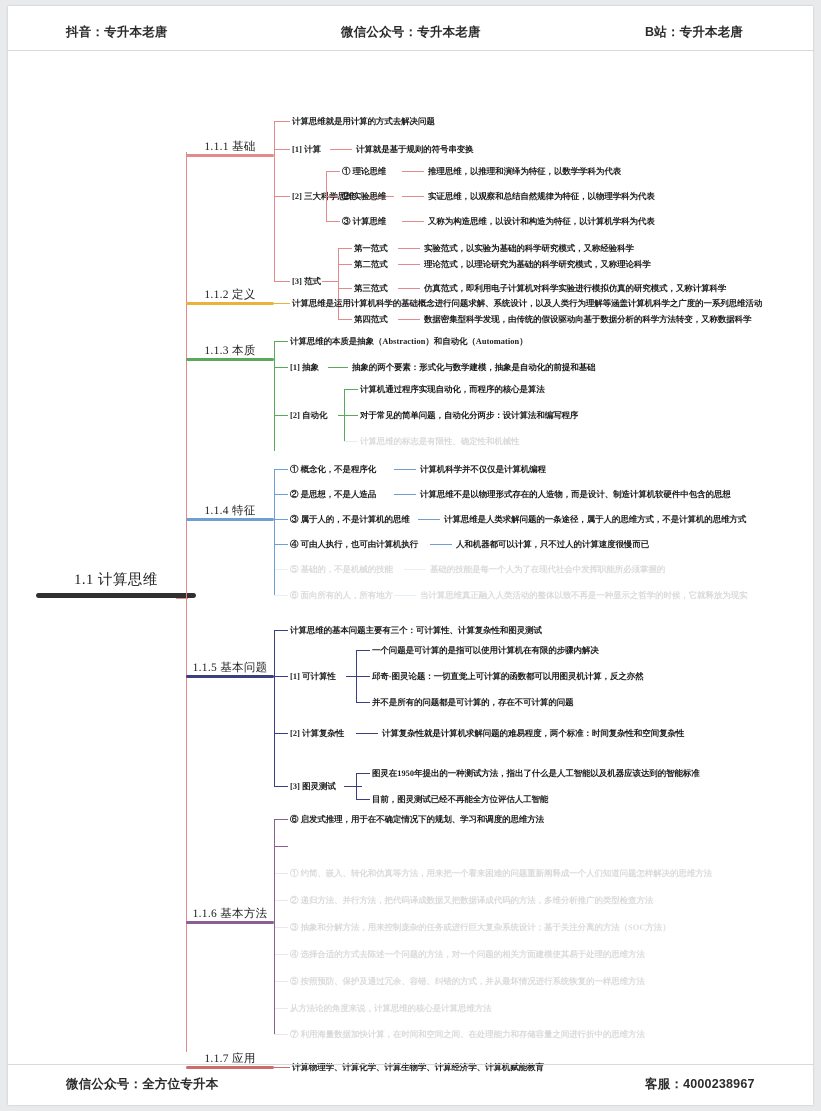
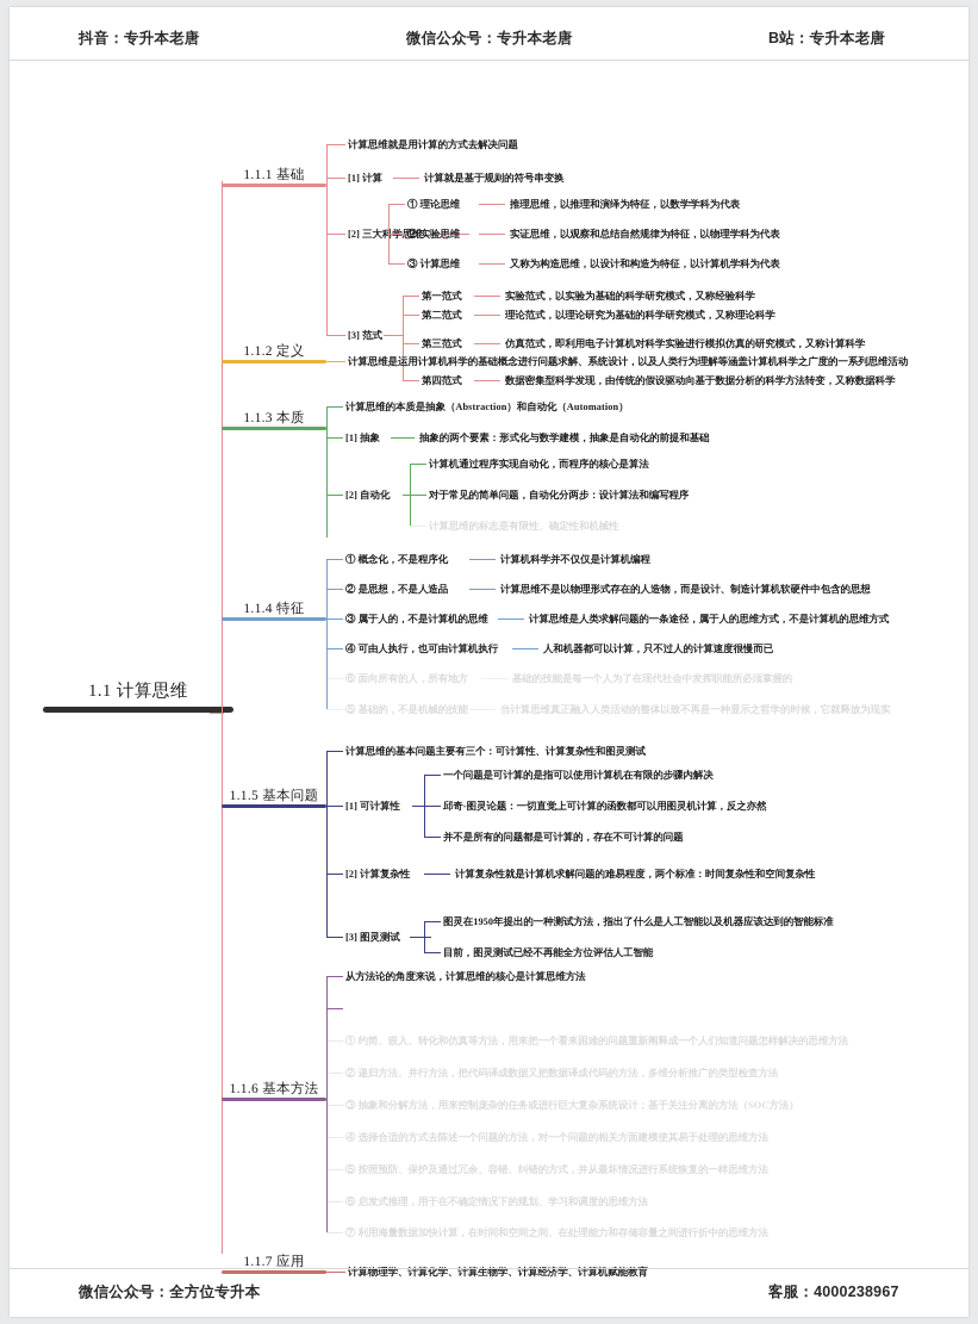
  抖音：专升本老唐
  微信公众号：专升本老唐
  B站：专升本老唐
  1.1 计算思维
  1.1.1 基础
  计算思维就是用计算的方式去解决问题
  [1] 计算
  计算就是基于规则的符号串变换
  [2] 三大思维
  ① 理论思维
  推理思维，以推理和演绎为特征，以数学学科为代表
  ② 实验思维
  实证思维，以观察和总结自然规律为特征，以物理学科为代表
  ③ 计算思维
  又称为构造思维，以设计和构造为特征，以计算机学科为代表
  [3] 范式
  第一范式
  实验范式，以实验为基础的科学研究模式，又称经验科学
  第二范式
  理论范式，以理论研究为基础的科学研究模式，又称理论科学
  第三范式
  仿真范式，即利用电子计算机对科学实验进行模拟仿真的研究模式，又称计算科学
  第四范式
  数据密集型科学发现，由传统的假设驱动向基于数据分析的科学方法转变，又称数据科学
  1.1.2 定义
  计算思维是运用计算机科学的基础概念进行问题求解、系统设计，以及人类行为理解等涵盖计算机科学之广度的一系列思维活动
  1.1.3 本质
  计算思维的本质是抽象（Abstraction）和自动化（Automation）
  [1] 抽象
  抽象的两个要素：形式化与数学建模，抽象是自动化的前提和基础
  [2] 自动化
  计算机通过程序实现自动化，而程序的核心是算法
  对于常见的简单问题，自动化分两步：设计算法和编写程序
  计算思维的标志是有限性、确定性和机械性
  1.1.4 特征
  ① 概念化，不是程序化
  计算机科学并不仅仅是计算机编程
  ② 是思想，不是人造品
  计算思维不是以物理形式存在的人造物，而是设计、制造计算机软硬件中包含的思想
  ③ 属于人的，不是计算机的思维
  计算思维是人类求解问题的一条途径，属于人的思维方式，不是计算机的思维方式
  ④ 可由人执行，也可由计算机执行
  人和机器都可以计算，只不过人的计算速度很慢而已
- ⑤ 基础的，不是机械的技能
+ ⑥ 面向所有的人，所有地方
  基础的技能是每一个人为了在现代社会中发挥职能所必须掌握的
- ⑥ 面向所有的人，所有地方
+ ⑤ 基础的，不是机械的技能
  当计算思维真正融入人类活动的整体以致不再是一种显示之哲学的时候，它就释放为现实
  1.1.5 基本问题
  计算思维的基本问题主要有三个：可计算性、计算复杂性和图灵测试
  [1] 可计算性
  一个问题是可计算的是指可以使用计算机在有限的步骤内解决
  邱奇-图灵论题：一切直觉上可计算的函数都可以用图灵机计算，反之亦然
  并不是所有的问题都是可计算的，存在不可计算的问题
  [2] 计算复杂性
  计算复杂性就是计算机求解问题的难易程度，两个标准：时间复杂性和空间复杂性
  [3] 图灵测试
  图灵在1950年提出的一种测试方法，指出了什么是人工智能以及机器应该达到的智能标准
  目前，图灵测试已经不再能全方位评估人工智能
  1.1.6 基本方法
- ⑥ 启发式推理，用于在不确定情况下的规划、学习和调度的思维方法
+ 从方法论的角度来说，计算思维的核心是计算思维方法
  ① 约简、嵌入、转化和仿真等方法，用来把一个看来困难的问题重新阐释成一个人们知道问题怎样解决的思维方法
  ② 递归方法、并行方法，把代码译成数据又把数据译成代码的方法，多维分析推广的类型检查方法
  ③ 抽象和分解方法，用来控制庞杂的任务或进行巨大复杂系统设计；基于关注分离的方法（SOC方法）
  ④ 选择合适的方式去陈述一个问题的方法，对一个问题的相关方面建模使其易于处理的思维方法
  ⑤ 按照预防、保护及通过冗余、容错、纠错的方式，并从最坏情况进行系统恢复的一样思维方法
- 从方法论的角度来说，计算思维的核心是计算思维方法
+ ⑥ 启发式推理，用于在不确定情况下的规划、学习和调度的思维方法
  ⑦ 利用海量数据加快计算，在时间和空间之间、在处理能力和存储容量之间进行折中的思维方法
  1.1.7 应用
  计算物理学、计算化学、计算生物学、计算经济学、计算机赋能教育
  微信公众号：全方位专升本
  客服：4000238967
